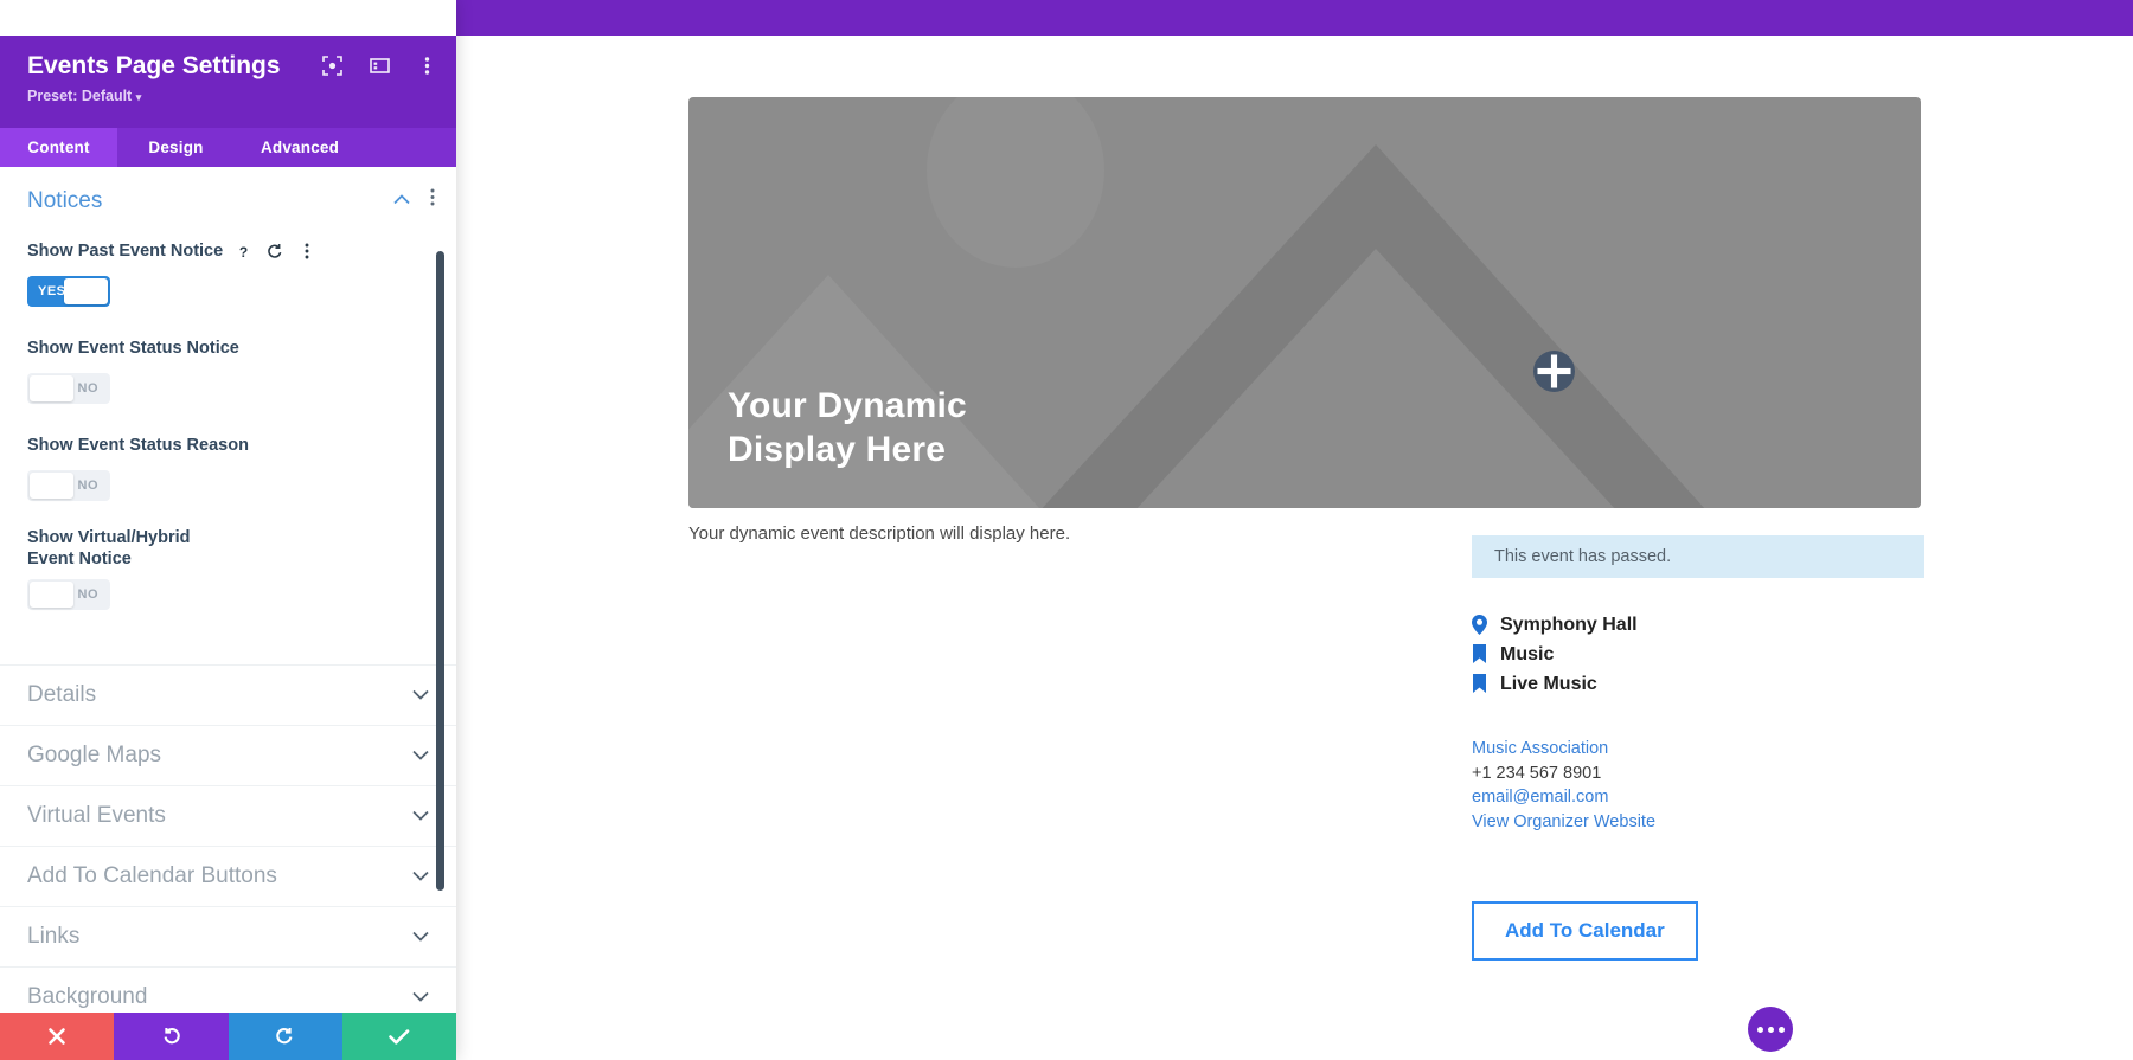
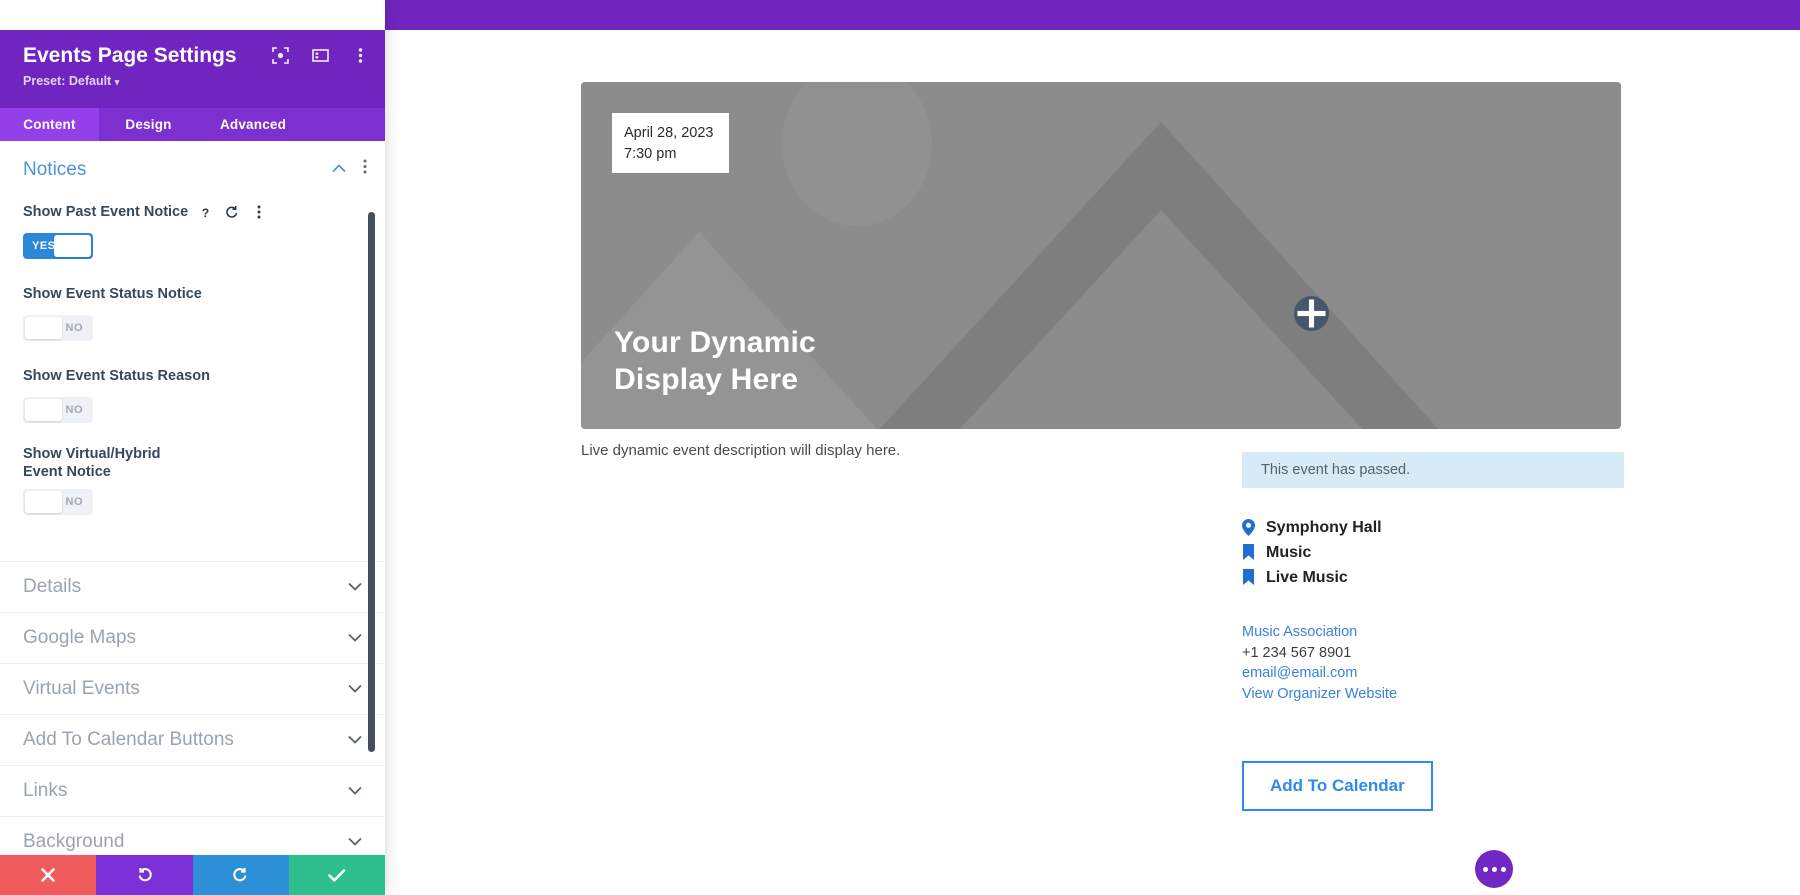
+ April 28, 2023
+ 7:30 pm
  Your Dynamic
  Display Here
- Your dynamic event description will display here.
+ Live dynamic event description will display here.
  This event has passed.
  Symphony Hall
  Music
  Live Music
  Music Association
  +1 234 567 8901
  email@email.com
  View Organizer Website
  Add To Calendar
  Events Page Settings
  Preset: Default ▾
  Content
  Design
  Advanced
  Notices
  Show Past Event Notice
  ?
  YES
  Show Event Status Notice
  NO
  Show Event Status Reason
  NO
  Show Virtual/Hybrid Event Notice
  NO
  Details
  Google Maps
  Virtual Events
  Add To Calendar Buttons
  Links
  Background
